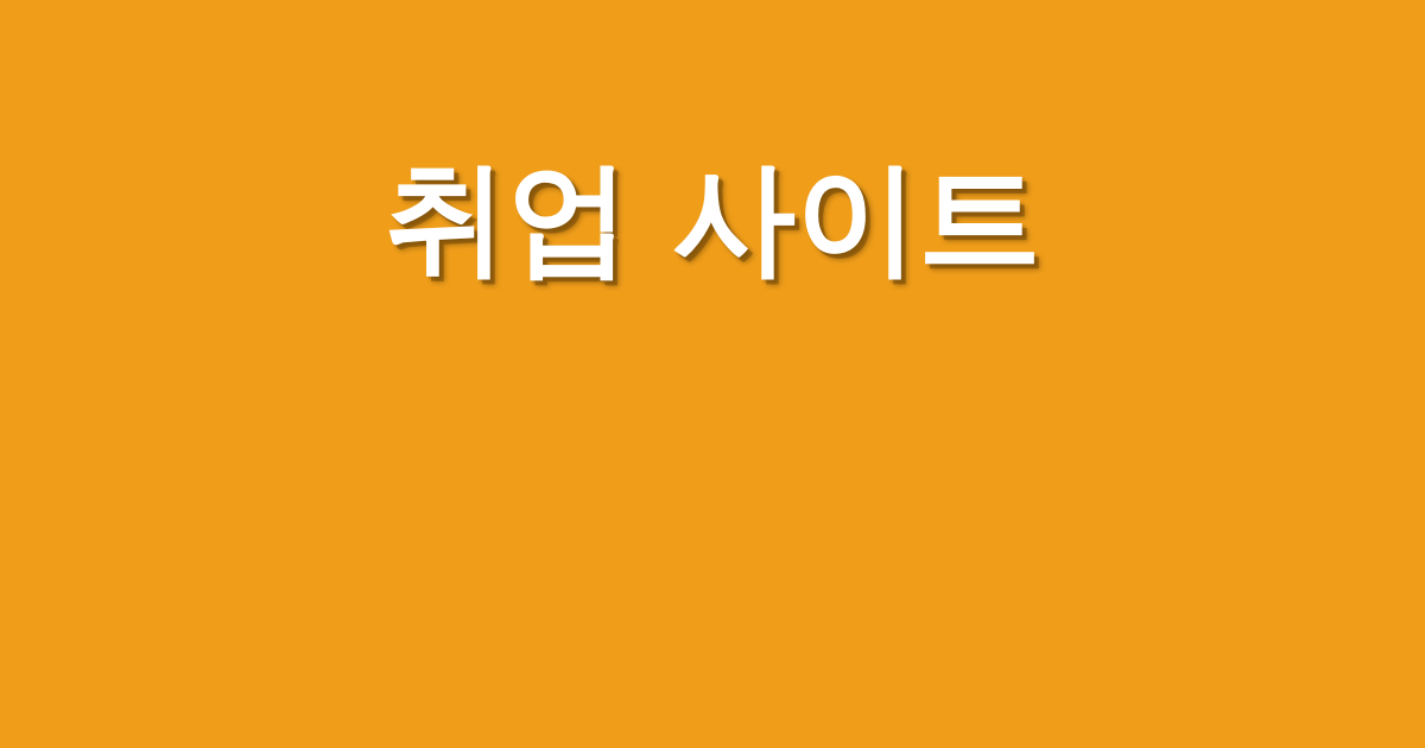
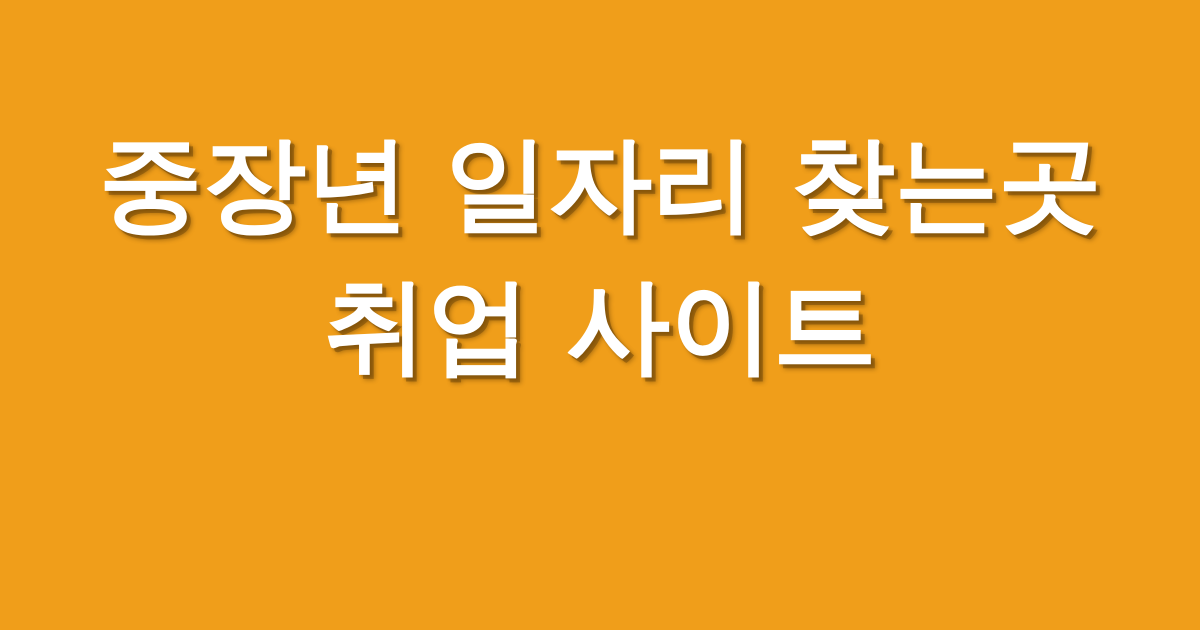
+ 중장년 일자리 찾는곳
  취업 사이트
